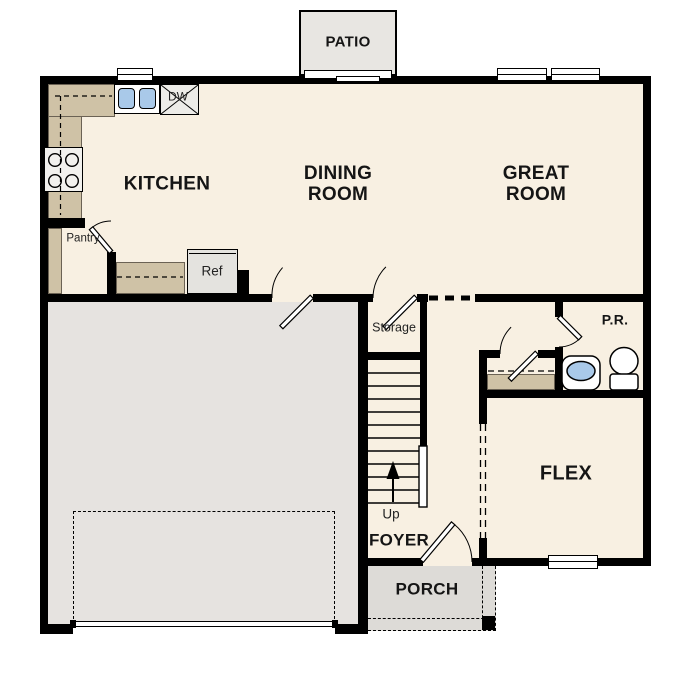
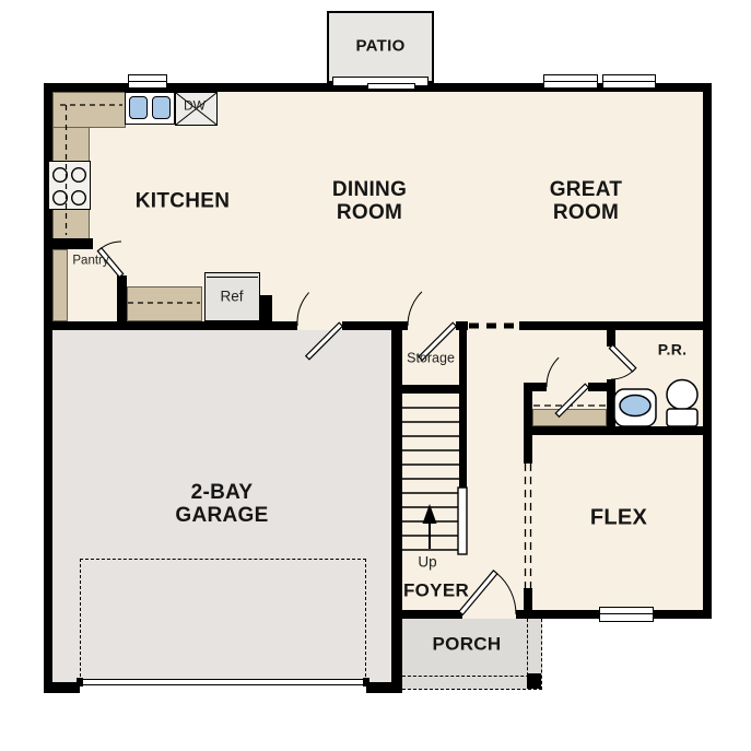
  PATIO
  KITCHEN
  DINING
  ROOM
  GREAT
  ROOM
+ 2-BAY
+ GARAGE
  FLEX
  FOYER
  PORCH
  P.R.
  Storage
  Pantry
  DW
  Ref
  Up
